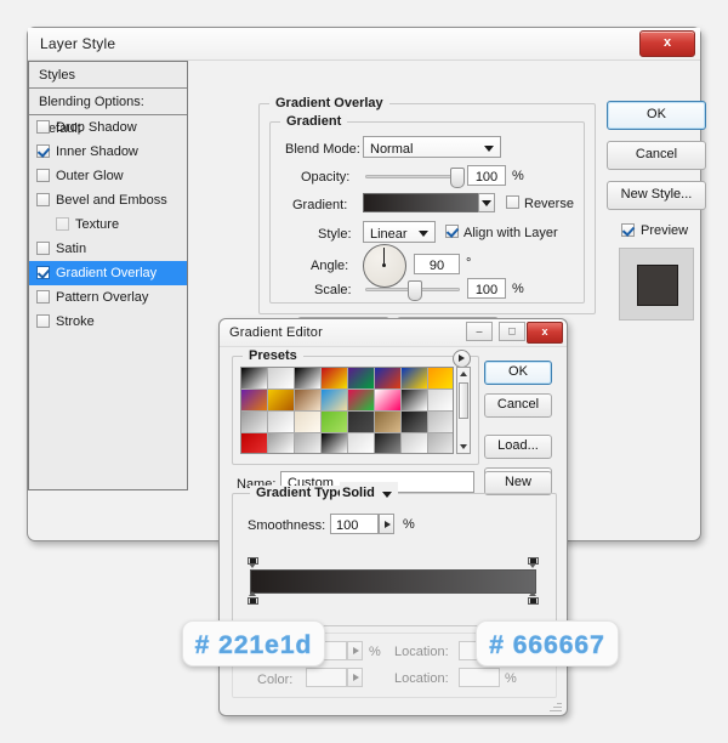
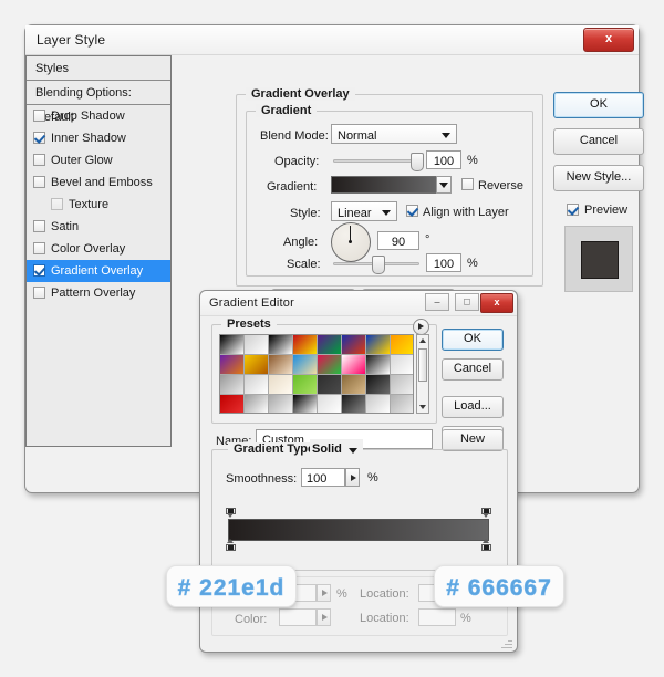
  Layer Style
  x
  Styles
  Blending Options: efault
  Drop Shadow
  Inner Shadow
  Outer Glow
  Bevel and Emboss
  Texture
  Satin
+ Color Overlay
  Gradient Overlay
  Pattern Overlay
- Stroke
  Gradient Overlay
  Gradient
  Blend Mode:
  Normal
  Opacity:
  100
  %
  Gradient:
  Reverse
  Style:
  Linear
  Align with Layer
  Angle:
  90
  °
  Scale:
  100
  %
  OK
  Cancel
  New Style...
  Preview
  Gradient Editor
  –
  □
  x
  Presets
  OK
  Cancel
  Load...
  Name:
  Custom
  New
  Gradient Typ
  Solid
  Smoothness:
  100
  %
  %
  Location:
  Color:
  Location:
  %
  # 221e1d
  # 666667
